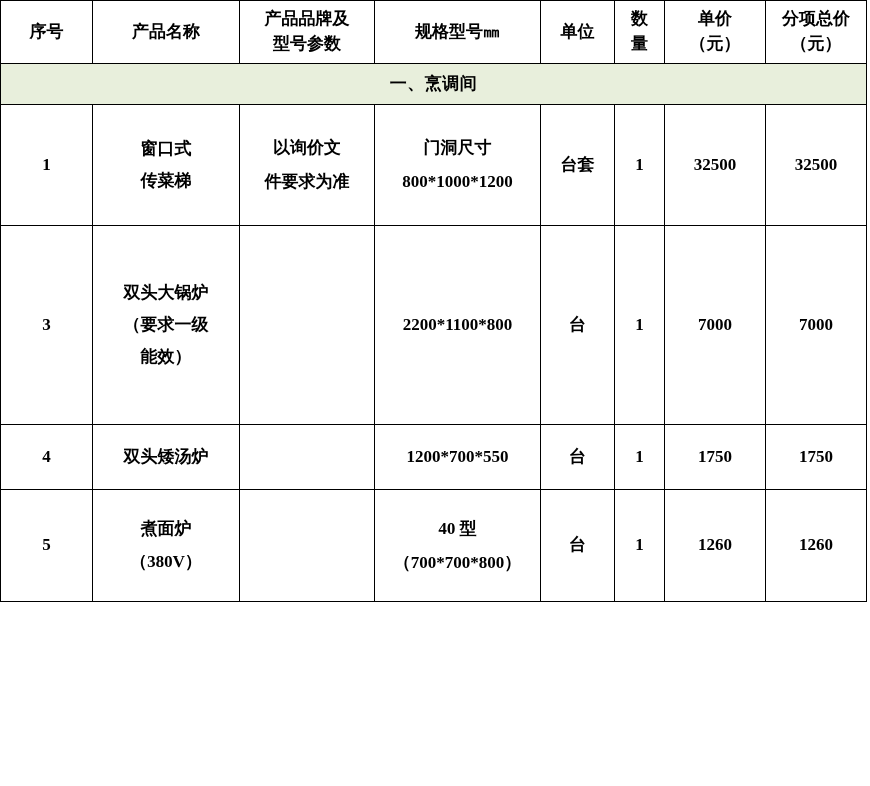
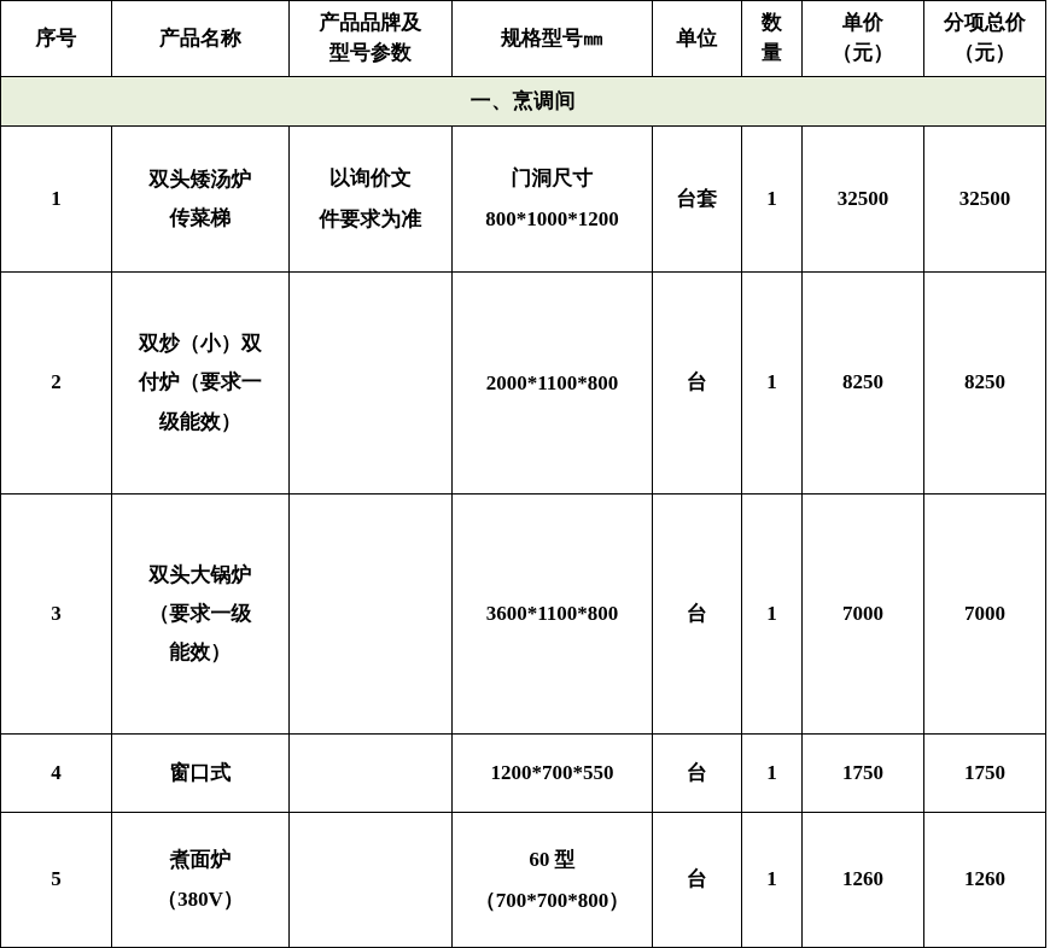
  序号	产品名称	产品品牌及 型号参数	规格型号㎜	单位	数 量	单价 （元）	分项总价 （元）
  一、烹调间
- 1	窗口式 传菜梯	以询价文 件要求为准	门洞尺寸 800*1000*1200	台套	1	32500	32500
+ 1	双头矮汤炉 传菜梯	以询价文 件要求为准	门洞尺寸 800*1000*1200	台套	1	32500	32500
+ 2	双炒（小）双 付炉（要求一 级能效）		2000*1100*800	台	1	8250	8250
- 3	双头大锅炉 （要求一级 能效）		2200*1100*800	台	1	7000	7000
+ 3	双头大锅炉 （要求一级 能效）		3600*1100*800	台	1	7000	7000
- 4	双头矮汤炉		1200*700*550	台	1	1750	1750
+ 4	窗口式		1200*700*550	台	1	1750	1750
- 5	煮面炉 （380V）		40 型 （700*700*800）	台	1	1260	1260
+ 5	煮面炉 （380V）		60 型 （700*700*800）	台	1	1260	1260
